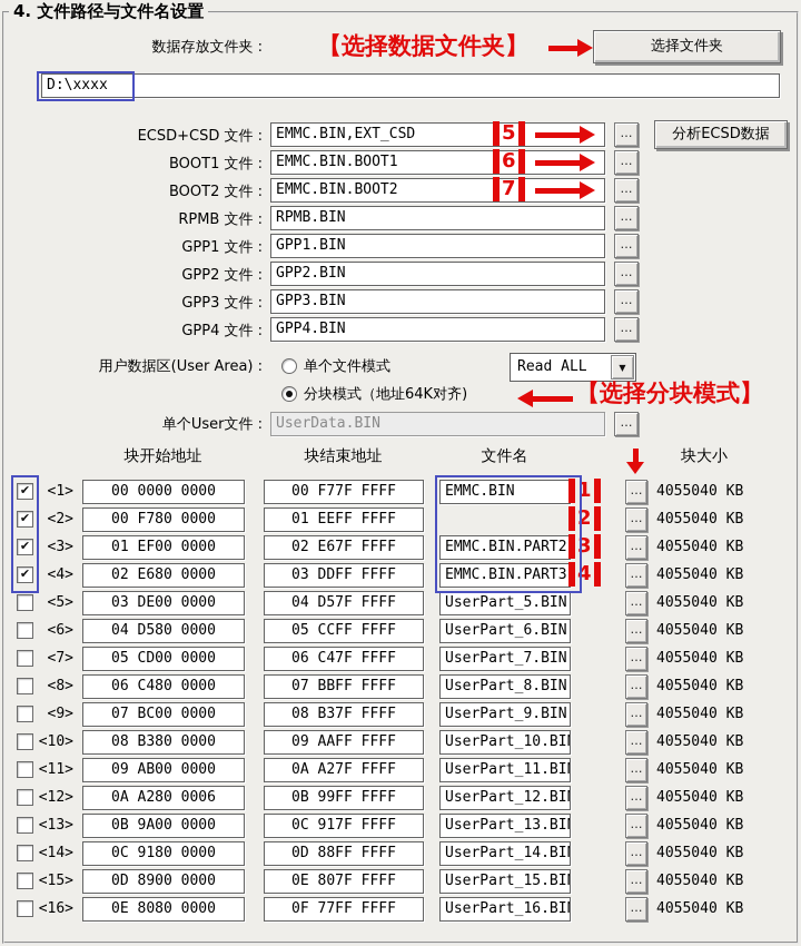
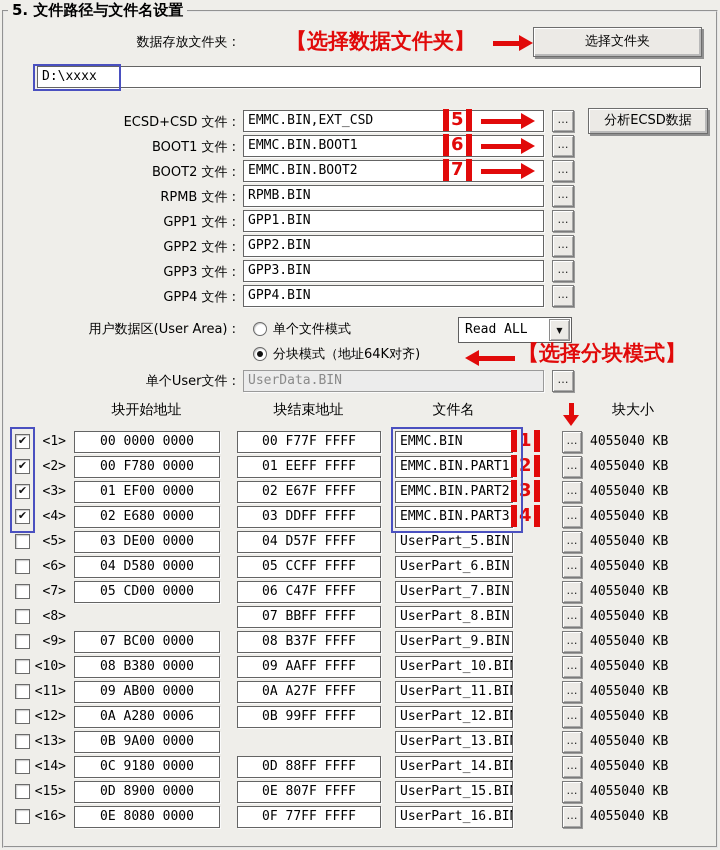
- 4. 文件路径与文件名设置
+ 5. 文件路径与文件名设置
  数据存放文件夹 :
  【选择数据文件夹】
  选择文件夹
  D:\xxxx
  ECSD+CSD 文件 :
  EMMC.BIN,EXT_CSD
  5
  …
  分析ECSD数据
  BOOT1 文件 :
  EMMC.BIN.BOOT1
  6
  …
  BOOT2 文件 :
  EMMC.BIN.BOOT2
  7
  …
  RPMB 文件 :
  RPMB.BIN
  …
  GPP1 文件 :
  GPP1.BIN
  …
  GPP2 文件 :
  GPP2.BIN
  …
  GPP3 文件 :
  GPP3.BIN
  …
  GPP4 文件 :
  GPP4.BIN
  …
  用户数据区(User Area) :
  单个文件模式
  Read ALL
  ▼
  分块模式（地址64K对齐)
  【选择分块模式】
  单个User文件 :
  UserData.BIN
  …
  块开始地址
  块结束地址
  文件名
  块大小
  ✔
  <1>
  00 0000 0000
  00 F77F FFFF
  EMMC.BIN
  1
  …
  4055040 KB
  ✔
  <2>
  00 F780 0000
  01 EEFF FFFF
+ EMMC.BIN.PART1
  2
  …
  4055040 KB
  ✔
  <3>
  01 EF00 0000
  02 E67F FFFF
  EMMC.BIN.PART2
  3
  …
  4055040 KB
  ✔
  <4>
  02 E680 0000
  03 DDFF FFFF
  EMMC.BIN.PART3
  4
  …
  4055040 KB
  <5>
  03 DE00 0000
  04 D57F FFFF
  UserPart_5.BIN
  …
  4055040 KB
  <6>
  04 D580 0000
  05 CCFF FFFF
  UserPart_6.BIN
  …
  4055040 KB
  <7>
  05 CD00 0000
  06 C47F FFFF
  UserPart_7.BIN
  …
  4055040 KB
  <8>
- 06 C480 0000
  07 BBFF FFFF
  UserPart_8.BIN
  …
  4055040 KB
  <9>
  07 BC00 0000
  08 B37F FFFF
  UserPart_9.BIN
  …
  4055040 KB
  <10>
  08 B380 0000
  09 AAFF FFFF
  UserPart_10.BI
  …
  4055040 KB
  <11>
  09 AB00 0000
  0A A27F FFFF
  UserPart_11.BI
  …
  4055040 KB
  <12>
  0A A280 0006
  0B 99FF FFFF
  UserPart_12.BI
  …
  4055040 KB
  <13>
  0B 9A00 0000
- 0C 917F FFFF
  UserPart_13.BI
  …
  4055040 KB
  <14>
  0C 9180 0000
  0D 88FF FFFF
  UserPart_14.BI
  …
  4055040 KB
  <15>
  0D 8900 0000
  0E 807F FFFF
  UserPart_15.BI
  …
  4055040 KB
  <16>
  0E 8080 0000
  0F 77FF FFFF
  UserPart_16.BI
  …
  4055040 KB
